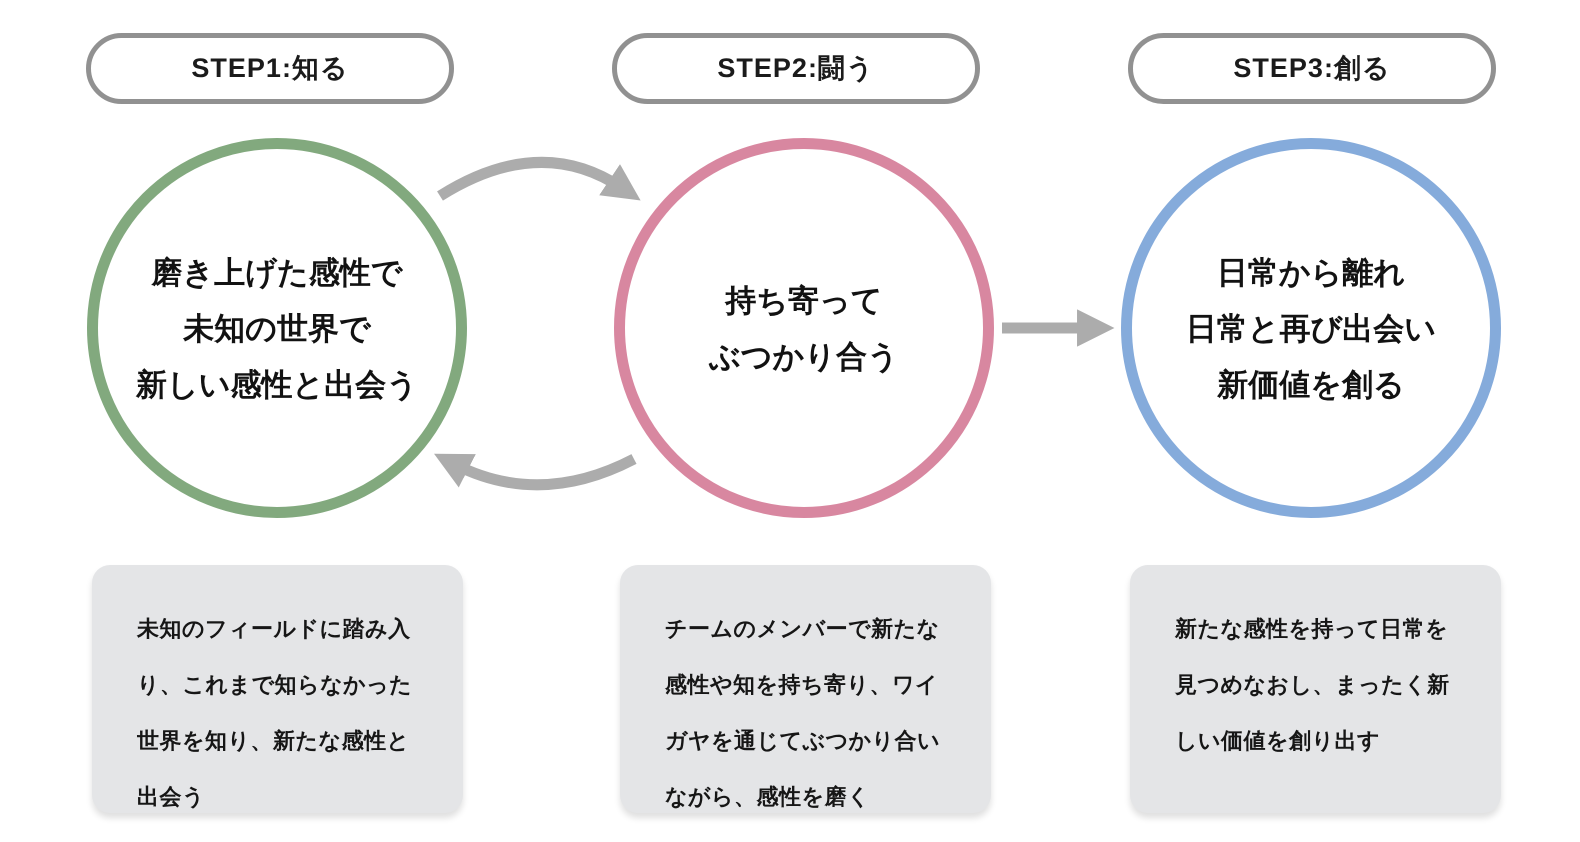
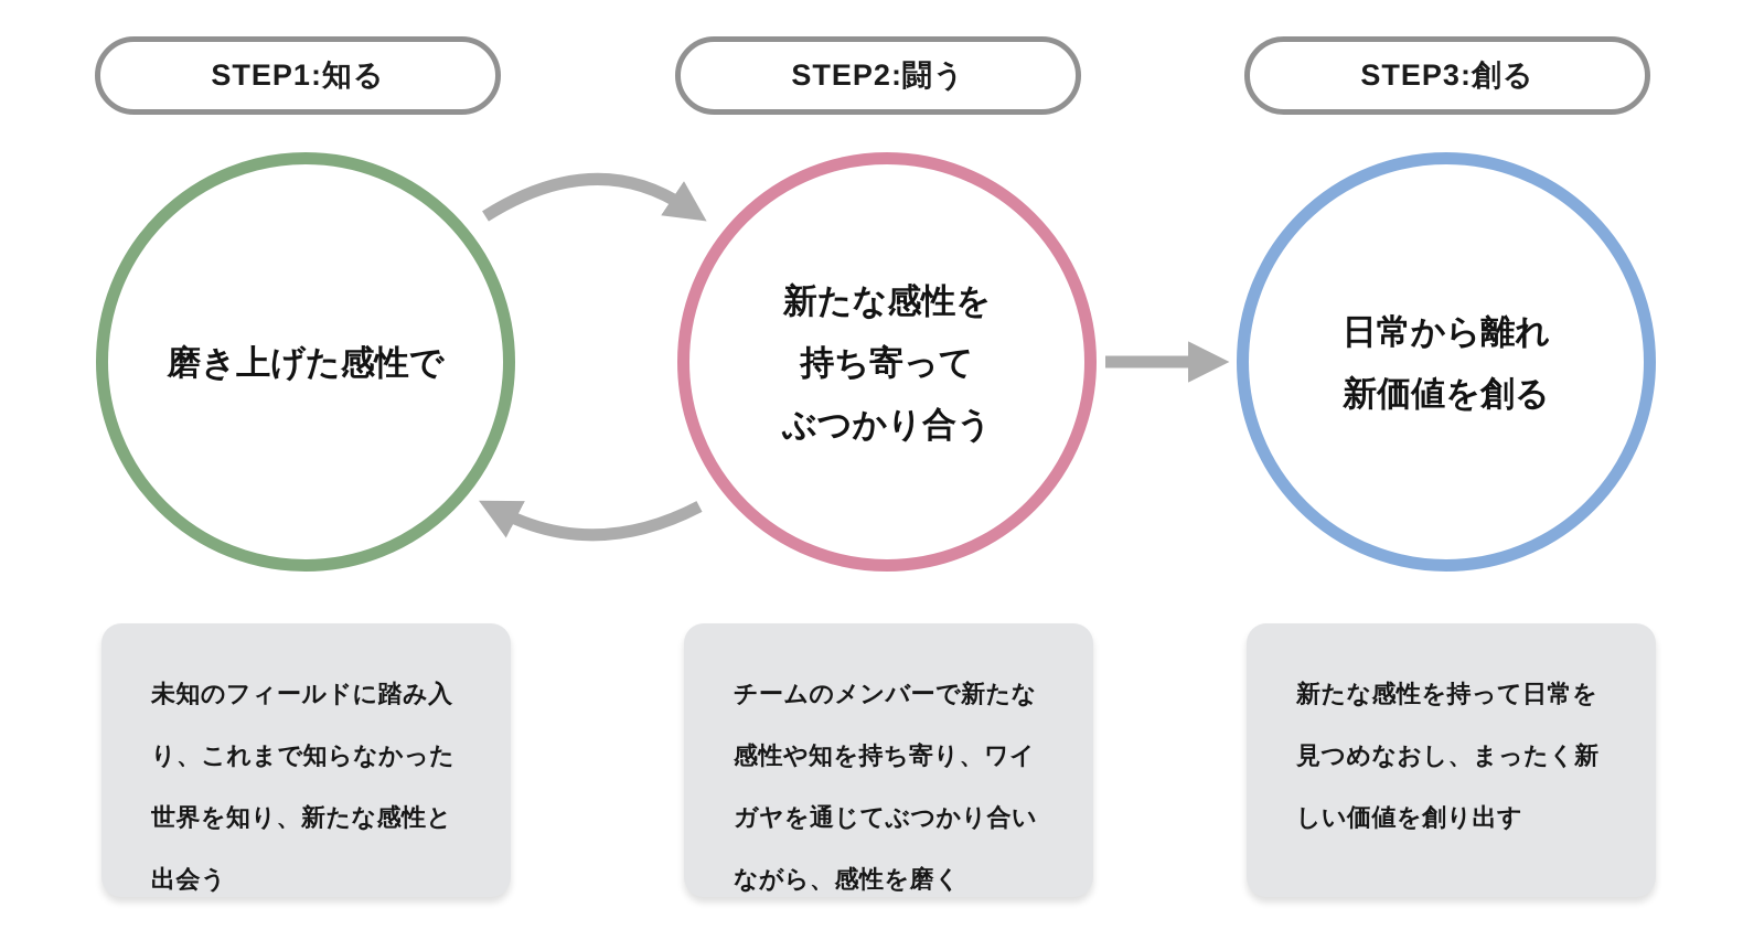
  STEP1:知る
  磨き上げた感性で
- 未知の世界で
- 新しい感性と出会う
  未知のフィールドに踏み入り、これまで知らなかった世界を知り、新たな感性と出会う
  STEP2:闘う
+ 新たな感性を
  持ち寄って
  ぶつかり合う
  チームのメンバーで新たな感性や知を持ち寄り、ワイガヤを通じてぶつかり合いながら、感性を磨く
  STEP3:創る
  日常から離れ
- 日常と再び出会い
  新価値を創る
  新たな感性を持って日常を見つめなおし、まったく新しい価値を創り出す
